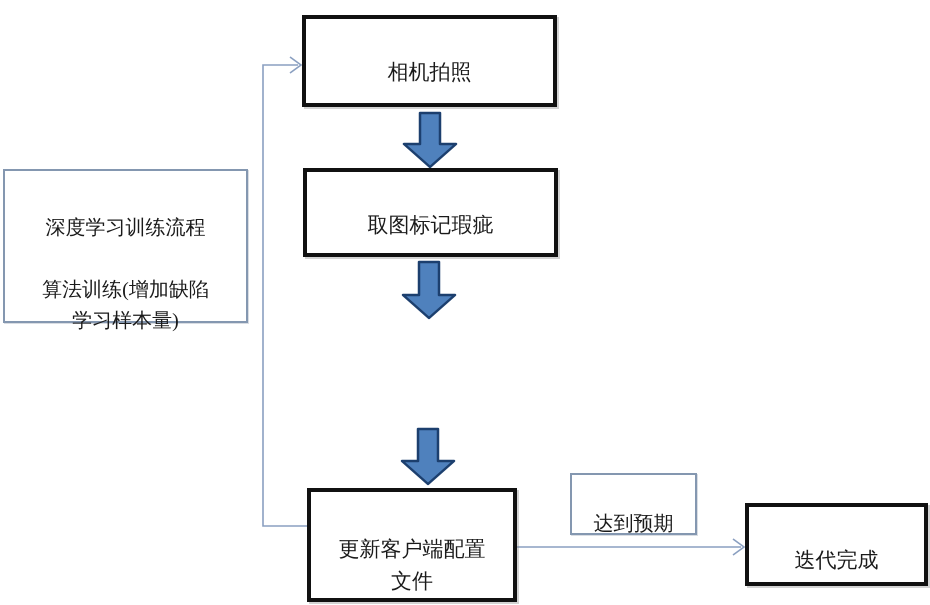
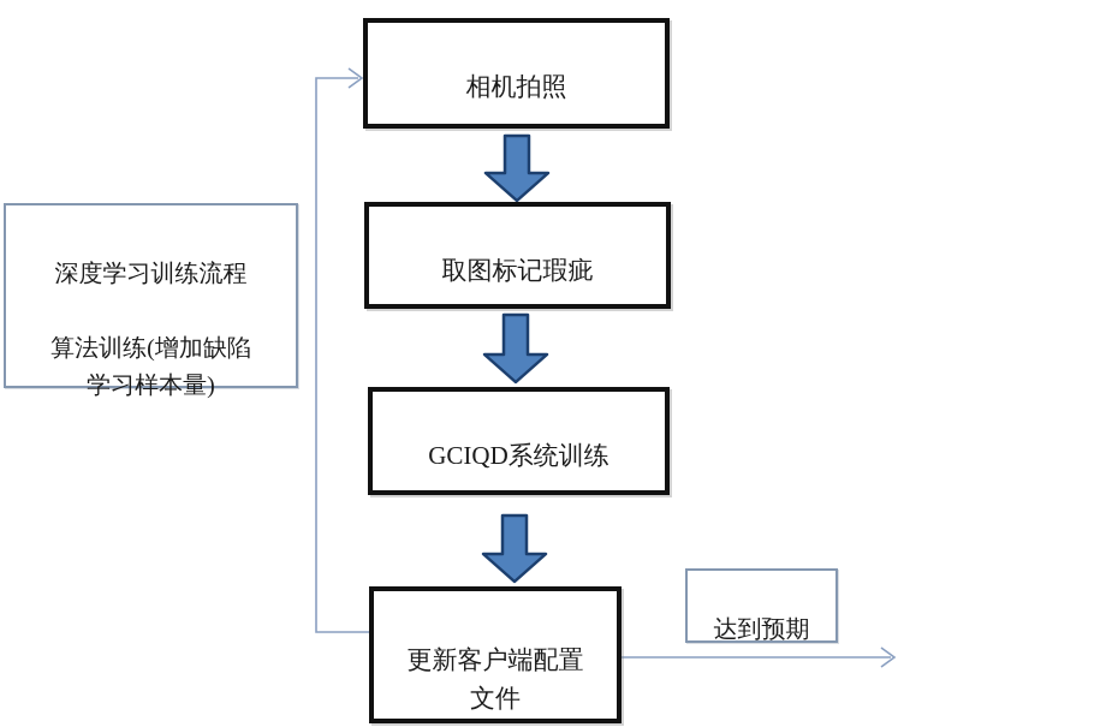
  深度学习训练流程
  算法训练(增加缺陷
  学习样本量)
  相机拍照
  取图标记瑕疵
+ GCIQD系统训练
  更新客户端配置
  文件
  达到预期
- 迭代完成
